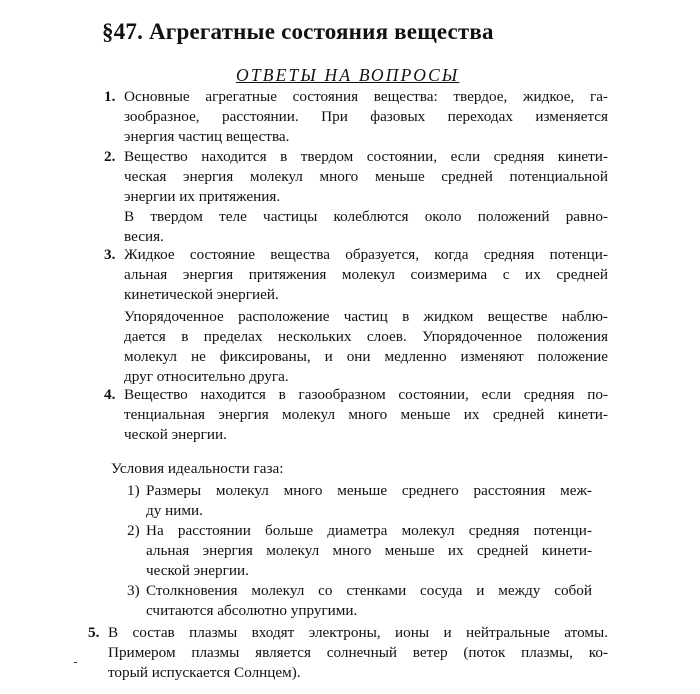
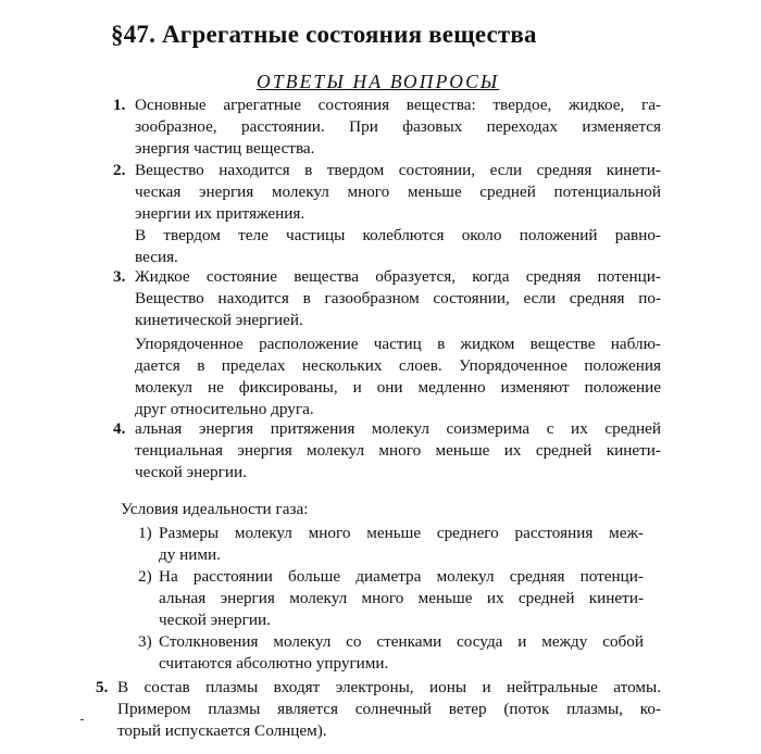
  §47. Агрегатные состояния вещества
  ОТВЕТЫ НА ВОПРОСЫ
  1.
  Основные агрегатные состояния вещества: твердое, жидкое, га-
  зообразное, расстоянии. При фазовых переходах изменяется
  энергия частиц вещества.
  2.
  Вещество находится в твердом состоянии, если средняя кинети-
  ческая энергия молекул много меньше средней потенциальной
  энергии их притяжения.
  В твердом теле частицы колеблются около положений равно-
  весия.
  3.
  Жидкое состояние вещества образуется, когда средняя потенци-
- альная энергия притяжения молекул соизмерима с их средней
+ Вещество находится в газообразном состоянии, если средняя по-
  кинетической энергией.
  Упорядоченное расположение частиц в жидком веществе наблю-
  дается в пределах нескольких слоев. Упорядоченное положения
  молекул не фиксированы, и они медленно изменяют положение
  друг относительно друга.
  4.
- Вещество находится в газообразном состоянии, если средняя по-
+ альная энергия притяжения молекул соизмерима с их средней
  тенциальная энергия молекул много меньше их средней кинети-
  ческой энергии.
  Условия идеальности газа:
  1)
  Размеры молекул много меньше среднего расстояния меж-
  ду ними.
  2)
  На расстоянии больше диаметра молекул средняя потенци-
  альная энергия молекул много меньше их средней кинети-
  ческой энергии.
  3)
  Столкновения молекул со стенками сосуда и между собой
  считаются абсолютно упругими.
  5.
  В состав плазмы входят электроны, ионы и нейтральные атомы.
  Примером плазмы является солнечный ветер (поток плазмы, ко-
  торый испускается Солнцем).
